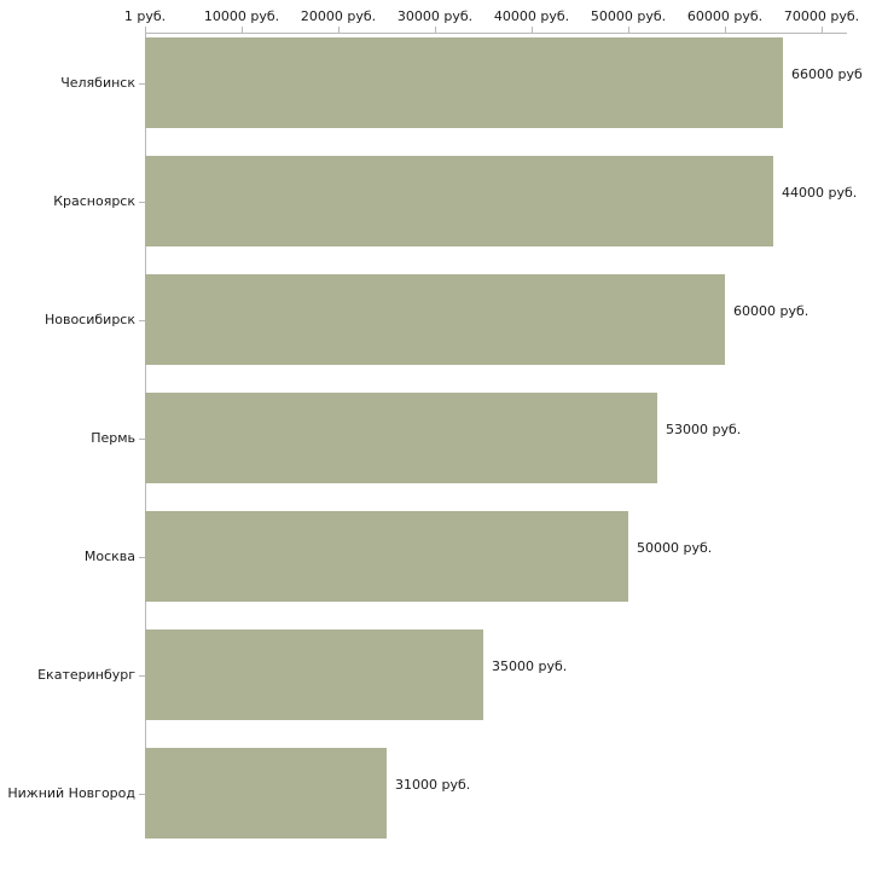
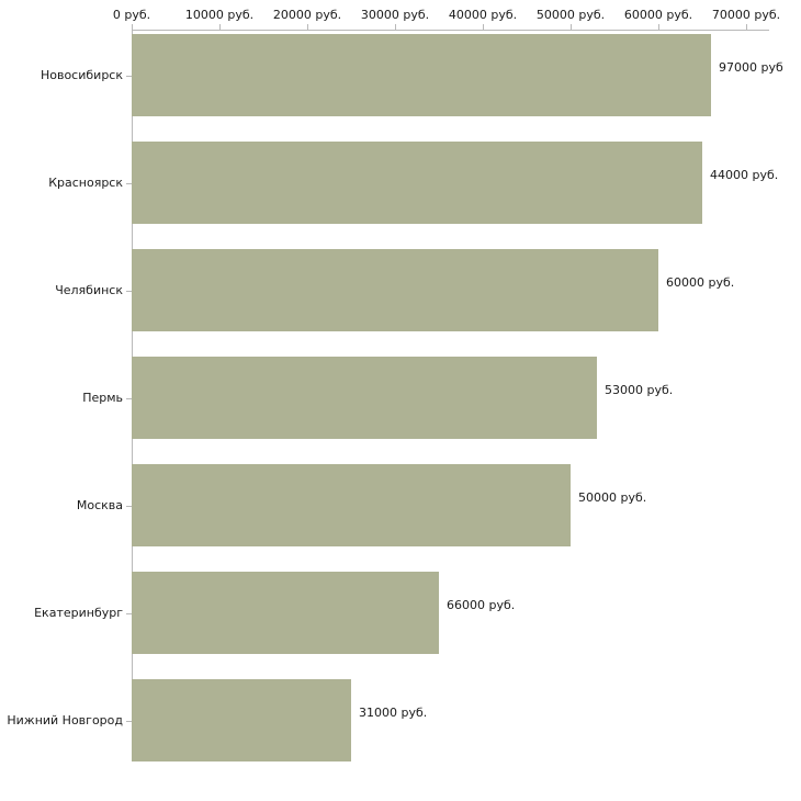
- 1 руб.
+ 0 руб.
  10000 руб.
  20000 руб.
  30000 руб.
  40000 руб.
  50000 руб.
  60000 руб.
  70000 руб.
- Челябинск
+ Новосибирск
  Красноярск
- Новосибирск
+ Челябинск
  Пермь
  Москва
  Екатеринбург
  Нижний Новгород
- 66000 руб
+ 97000 руб
  44000 руб.
  60000 руб.
  53000 руб.
  50000 руб.
- 35000 руб.
+ 66000 руб.
  31000 руб.
